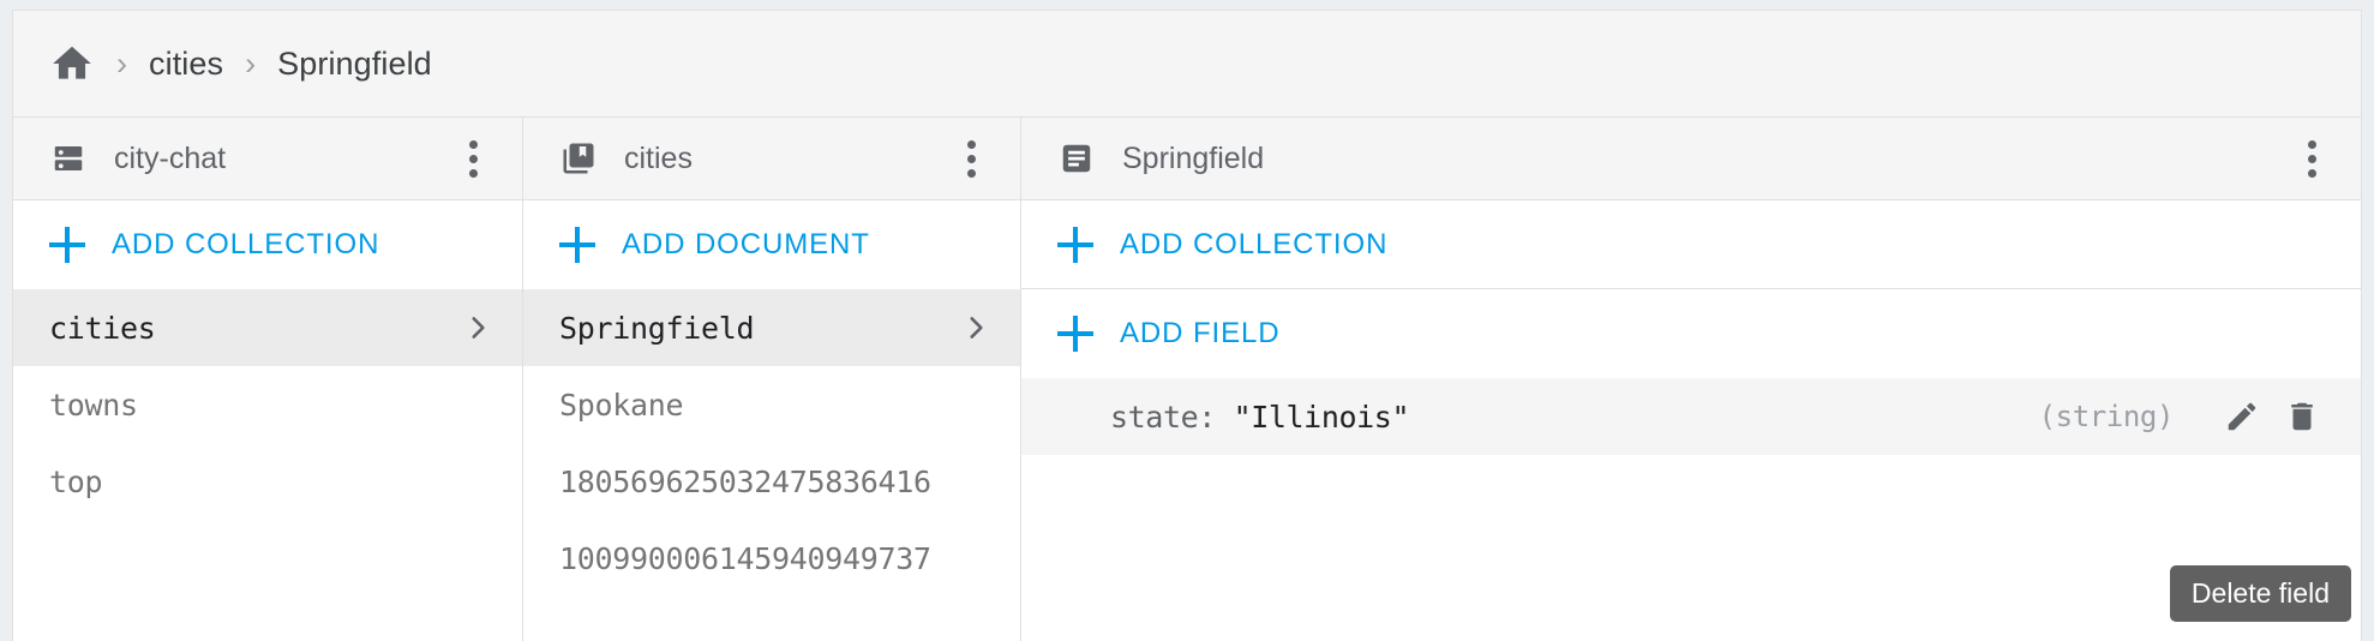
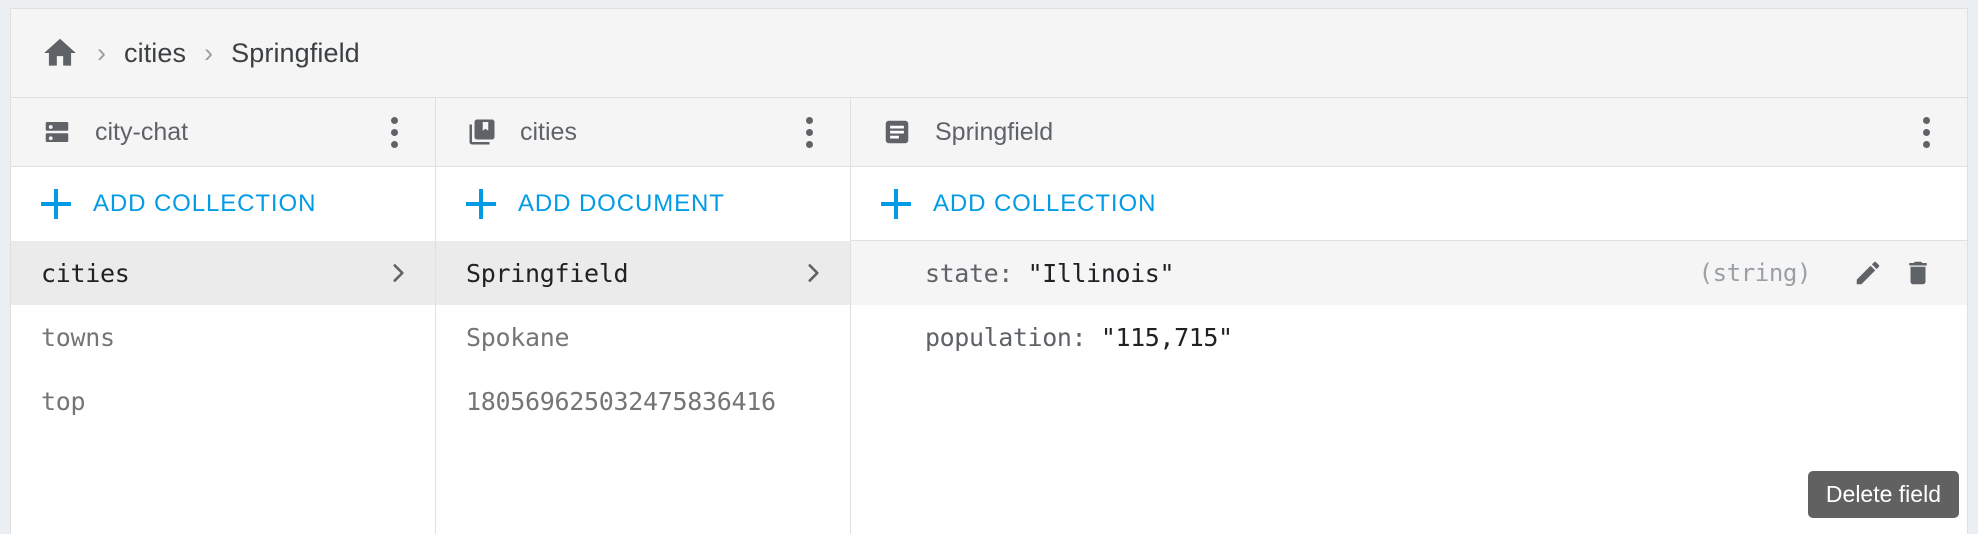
  ›
  cities
  ›
  Springfield
  city-chat
  ADD COLLECTION
  cities
  towns
  top
  cities
  ADD DOCUMENT
  Springfield
  Spokane
  180569625032475836416
- 100990006145940949737
  Springfield
  ADD COLLECTION
- ADD FIELD
  state: "Illinois"
  (string)
+ population: "115,715"
  Delete field
